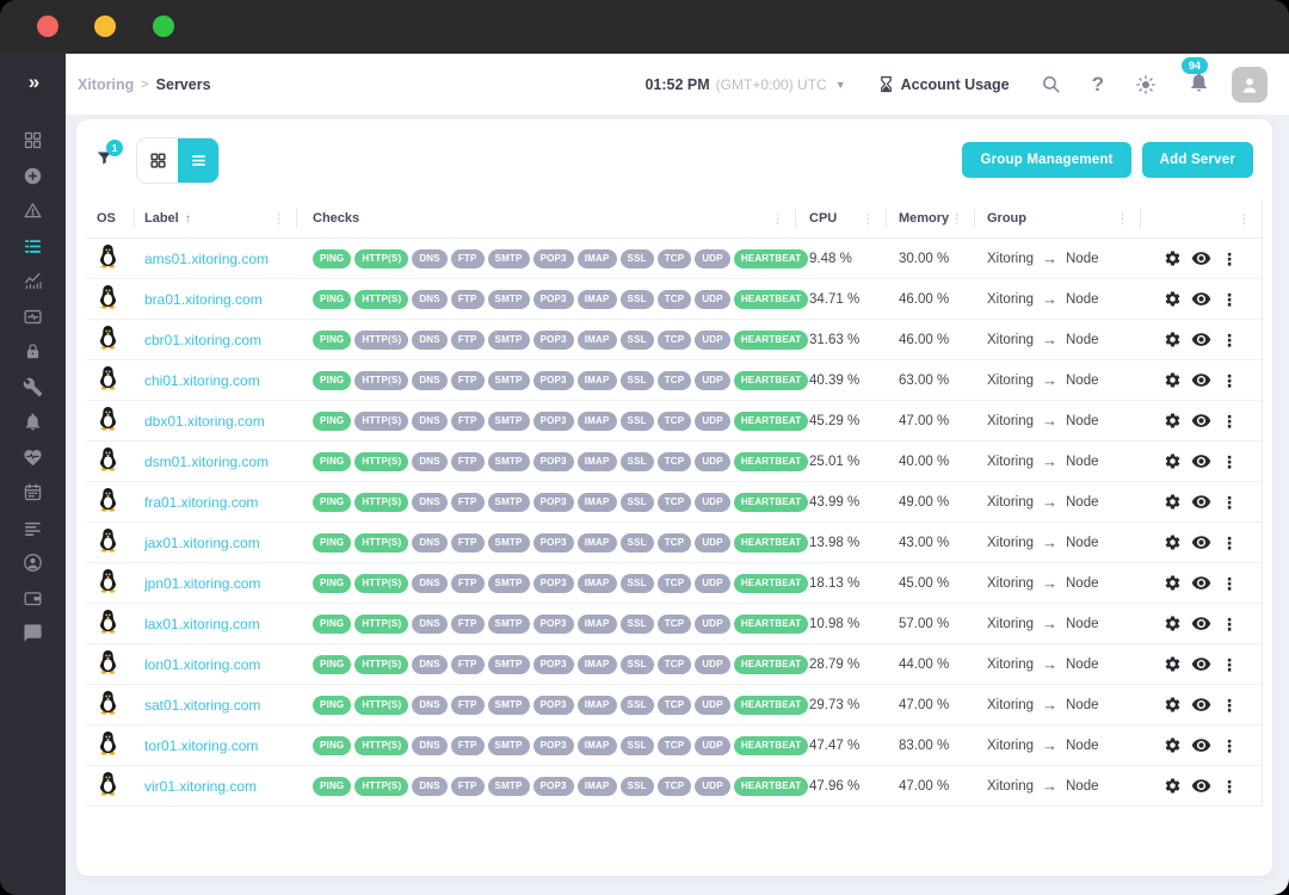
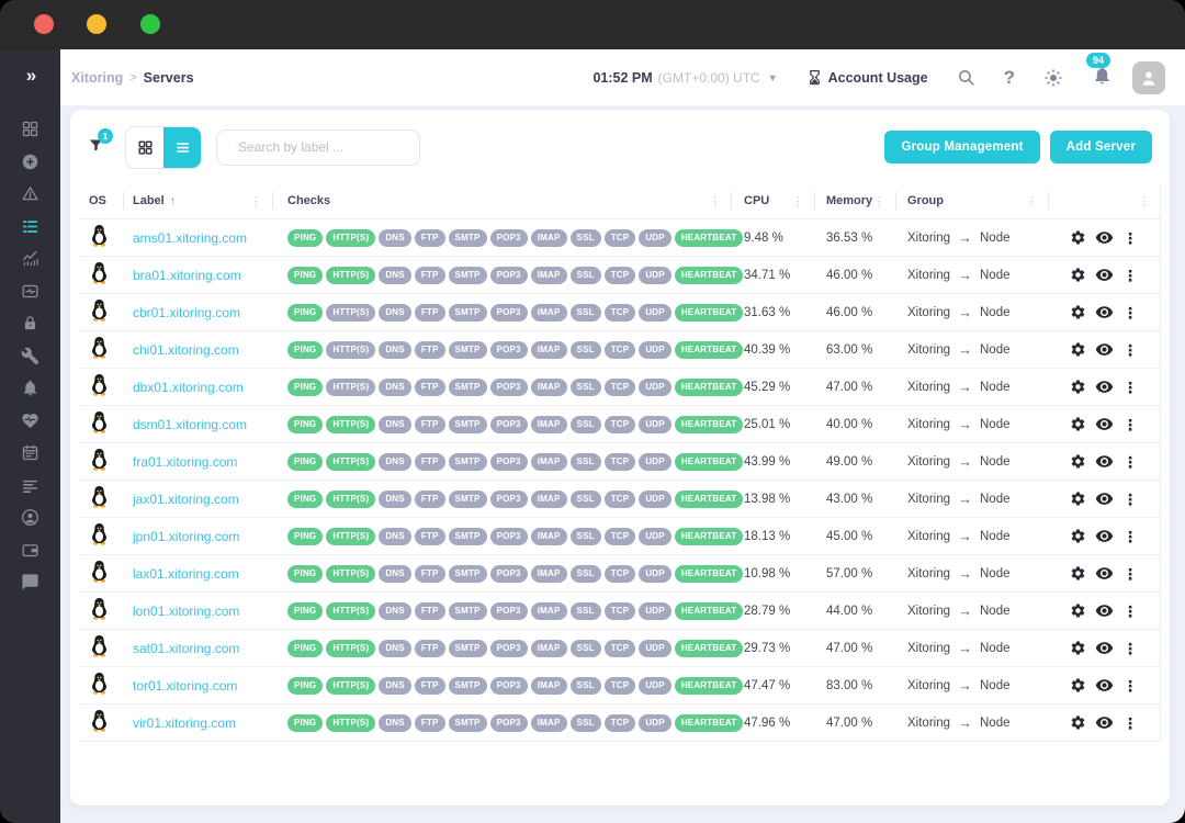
  »
  Xitoring
  >
  Servers
  01:52 PM
  (GMT+0:00) UTC
  ▼
  Account Usage
  ?
  94
  1
+ Search by label ...
  Group Management
  Add Server
  OS
  Label
  ↑
  ⋮
  Checks
  ⋮
  CPU
  ⋮
  Memory
  ⋮
  Group
  ⋮
  ⋮
  ams01.xitoring.com
  PING
  HTTP(S)
  DNS
  FTP
  SMTP
  POP3
  IMAP
  SSL
  TCP
  UDP
  HEARTBEAT
  9.48 %
- 30.00 %
+ 36.53 %
  Xitoring
  →
  Node
  ⋮
  bra01.xitoring.com
  PING
  HTTP(S)
  DNS
  FTP
  SMTP
  POP3
  IMAP
  SSL
  TCP
  UDP
  HEARTBEAT
  34.71 %
  46.00 %
  Xitoring
  →
  Node
  ⋮
  cbr01.xitoring.com
  PING
  HTTP(S)
  DNS
  FTP
  SMTP
  POP3
  IMAP
  SSL
  TCP
  UDP
  HEARTBEAT
  31.63 %
  46.00 %
  Xitoring
  →
  Node
  ⋮
  chi01.xitoring.com
  PING
  HTTP(S)
  DNS
  FTP
  SMTP
  POP3
  IMAP
  SSL
  TCP
  UDP
  HEARTBEAT
  40.39 %
  63.00 %
  Xitoring
  →
  Node
  ⋮
  dbx01.xitoring.com
  PING
  HTTP(S)
  DNS
  FTP
  SMTP
  POP3
  IMAP
  SSL
  TCP
  UDP
  HEARTBEAT
  45.29 %
  47.00 %
  Xitoring
  →
  Node
  ⋮
  dsm01.xitoring.com
  PING
  HTTP(S)
  DNS
  FTP
  SMTP
  POP3
  IMAP
  SSL
  TCP
  UDP
  HEARTBEAT
  25.01 %
  40.00 %
  Xitoring
  →
  Node
  ⋮
  fra01.xitoring.com
  PING
  HTTP(S)
  DNS
  FTP
  SMTP
  POP3
  IMAP
  SSL
  TCP
  UDP
  HEARTBEAT
  43.99 %
  49.00 %
  Xitoring
  →
  Node
  ⋮
  jax01.xitoring.com
  PING
  HTTP(S)
  DNS
  FTP
  SMTP
  POP3
  IMAP
  SSL
  TCP
  UDP
  HEARTBEAT
  13.98 %
  43.00 %
  Xitoring
  →
  Node
  ⋮
  jpn01.xitoring.com
  PING
  HTTP(S)
  DNS
  FTP
  SMTP
  POP3
  IMAP
  SSL
  TCP
  UDP
  HEARTBEAT
  18.13 %
  45.00 %
  Xitoring
  →
  Node
  ⋮
  lax01.xitoring.com
  PING
  HTTP(S)
  DNS
  FTP
  SMTP
  POP3
  IMAP
  SSL
  TCP
  UDP
  HEARTBEAT
  10.98 %
  57.00 %
  Xitoring
  →
  Node
  ⋮
  lon01.xitoring.com
  PING
  HTTP(S)
  DNS
  FTP
  SMTP
  POP3
  IMAP
  SSL
  TCP
  UDP
  HEARTBEAT
  28.79 %
  44.00 %
  Xitoring
  →
  Node
  ⋮
  sat01.xitoring.com
  PING
  HTTP(S)
  DNS
  FTP
  SMTP
  POP3
  IMAP
  SSL
  TCP
  UDP
  HEARTBEAT
  29.73 %
  47.00 %
  Xitoring
  →
  Node
  ⋮
  tor01.xitoring.com
  PING
  HTTP(S)
  DNS
  FTP
  SMTP
  POP3
  IMAP
  SSL
  TCP
  UDP
  HEARTBEAT
  47.47 %
  83.00 %
  Xitoring
  →
  Node
  ⋮
  vir01.xitoring.com
  PING
  HTTP(S)
  DNS
  FTP
  SMTP
  POP3
  IMAP
  SSL
  TCP
  UDP
  HEARTBEAT
  47.96 %
  47.00 %
  Xitoring
  →
  Node
  ⋮
